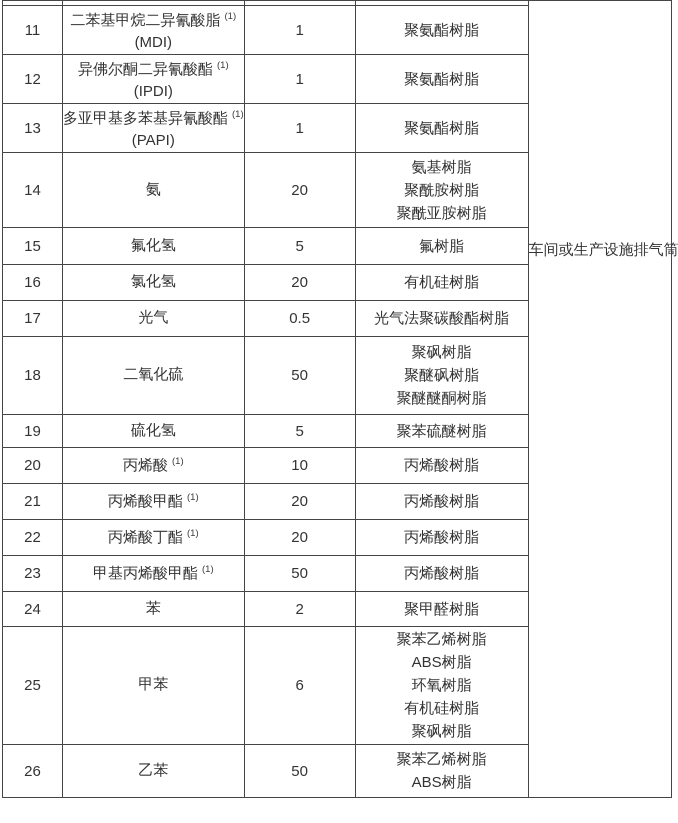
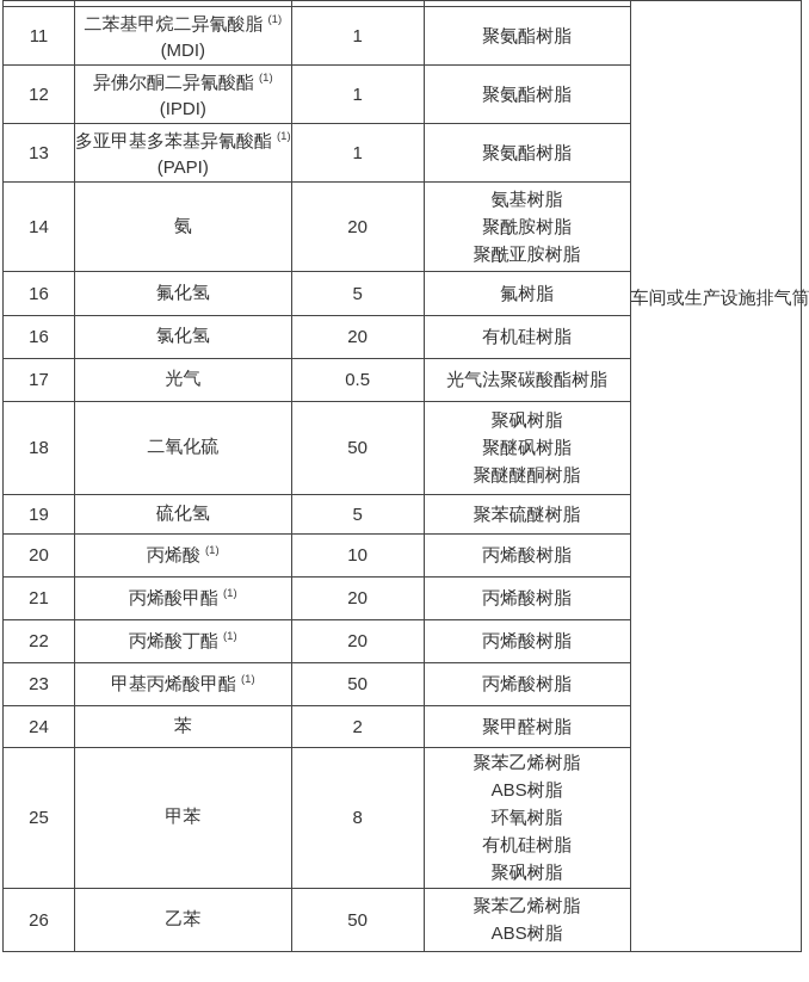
  				车间或生产设施排气筒
  11	二苯基甲烷二异氰酸脂 (1)(MDI)	1	聚氨酯树脂
  12	异佛尔酮二异氰酸酯 (1)(IPDI)	1	聚氨酯树脂
  13	多亚甲基多苯基异氰酸酯 (1)(PAPI)	1	聚氨酯树脂
  14	氨	20	氨基树脂聚酰胺树脂聚酰亚胺树脂
- 15	氟化氢	5	氟树脂
+ 16	氟化氢	5	氟树脂
  16	氯化氢	20	有机硅树脂
  17	光气	0.5	光气法聚碳酸酯树脂
  18	二氧化硫	50	聚砜树脂聚醚砜树脂聚醚醚酮树脂
  19	硫化氢	5	聚苯硫醚树脂
  20	丙烯酸 (1)	10	丙烯酸树脂
  21	丙烯酸甲酯 (1)	20	丙烯酸树脂
  22	丙烯酸丁酯 (1)	20	丙烯酸树脂
  23	甲基丙烯酸甲酯 (1)	50	丙烯酸树脂
  24	苯	2	聚甲醛树脂
- 25	甲苯	6	聚苯乙烯树脂ABS树脂环氧树脂有机硅树脂聚砜树脂
+ 25	甲苯	8	聚苯乙烯树脂ABS树脂环氧树脂有机硅树脂聚砜树脂
  26	乙苯	50	聚苯乙烯树脂ABS树脂
